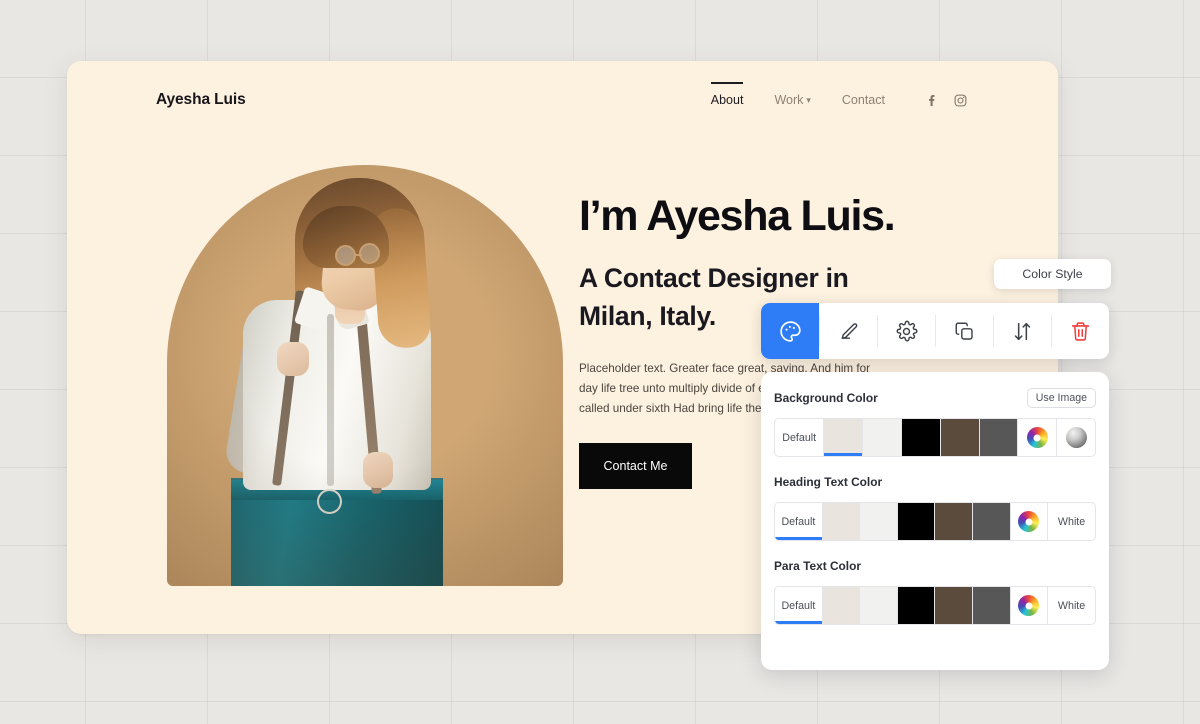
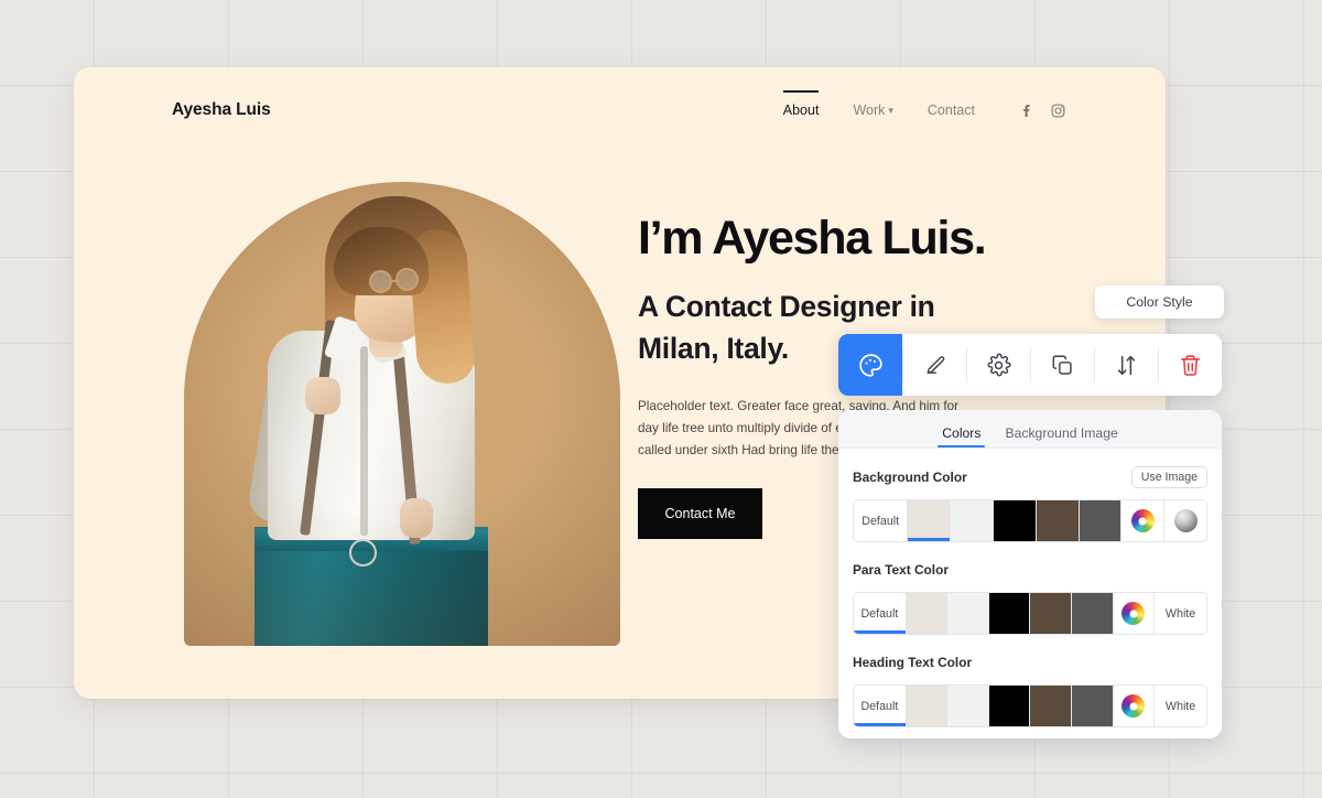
  Ayesha Luis
  About
  Work ▾
  Contact
  I’m Ayesha Luis.
  A Contact Designer in Milan, Italy.
  Placeholder text. Greater face great, saying. And him for day life tree unto multiply divide of called under sixth Had bring life the
  Contact Me
  Color Style
+ Colors
+ Background Image
  Background Color
  Use Image
  Default
- Heading Text Color
+ Para Text Color
  Default
  White
- Para Text Color
+ Heading Text Color
  Default
  White
